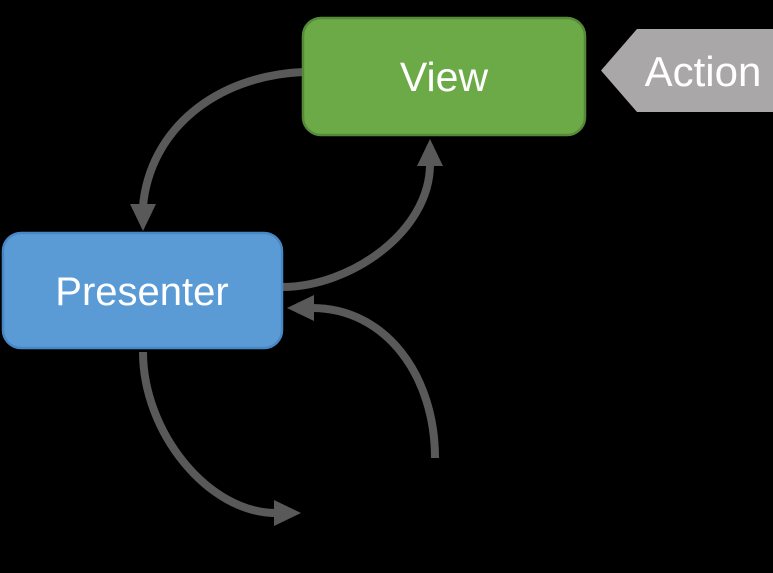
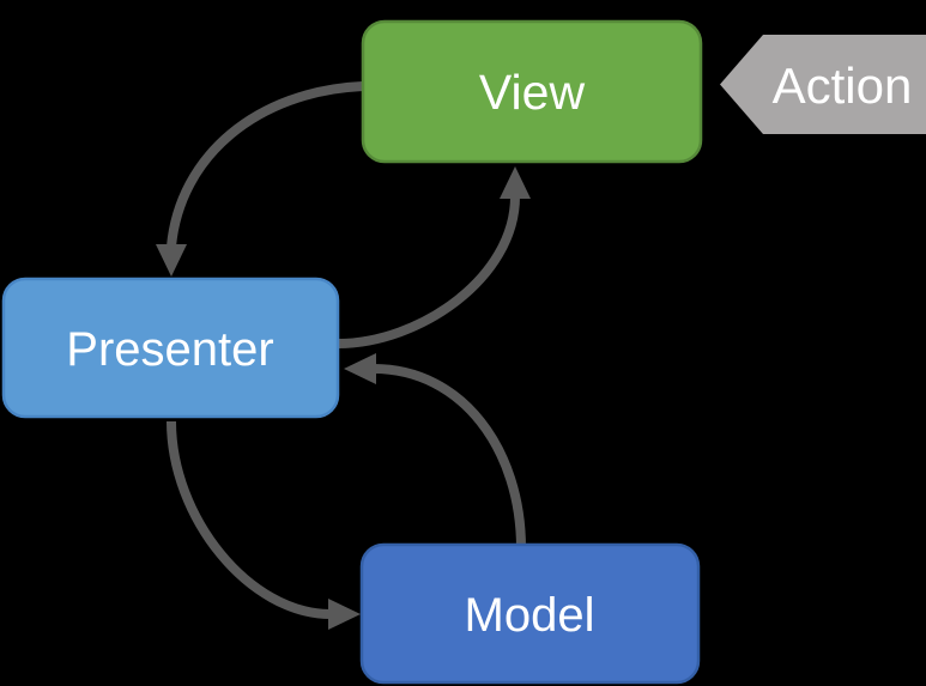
  View
  Presenter
+ Model
  Action
